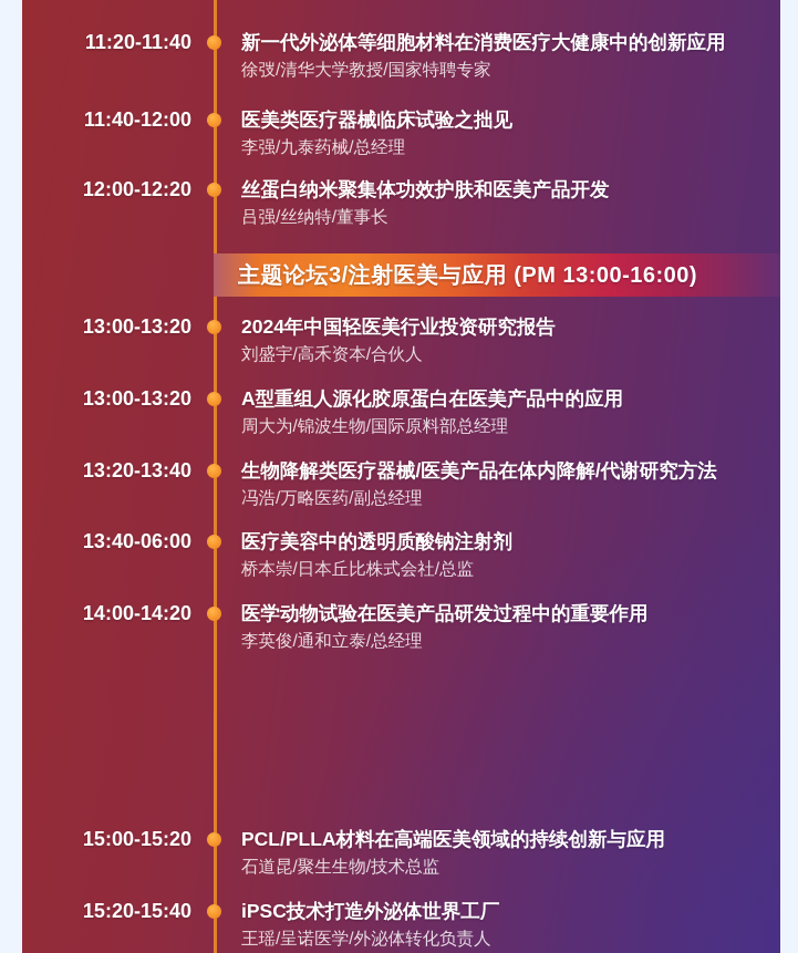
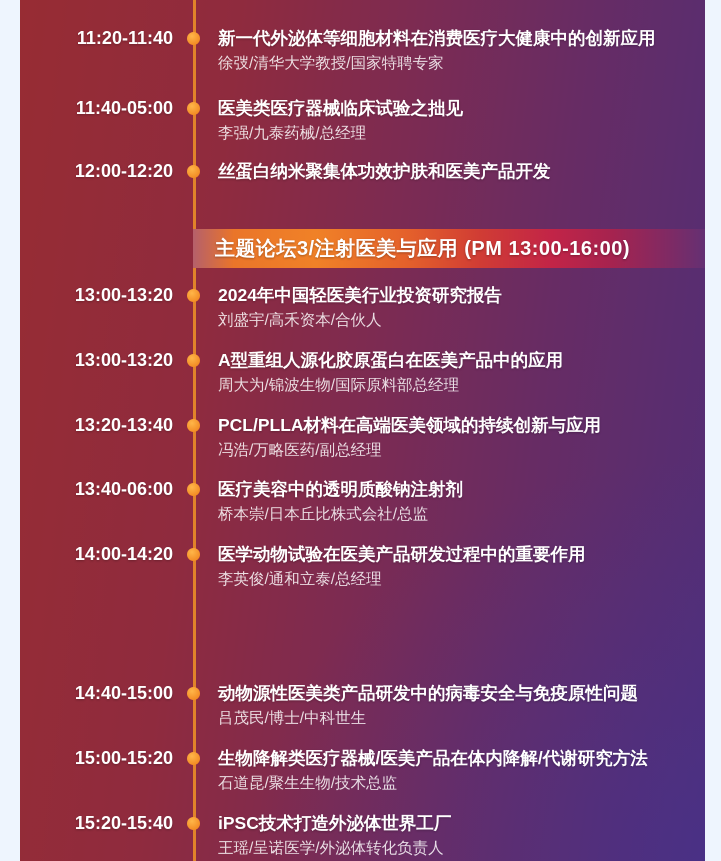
  11:20-11:40
  新一代外泌体等细胞材料在消费医疗大健康中的创新应用
  徐弢/清华大学教授/国家特聘专家
- 11:40-12:00
+ 11:40-05:00
  医美类医疗器械临床试验之拙见
  李强/九泰药械/总经理
  12:00-12:20
  丝蛋白纳米聚集体功效护肤和医美产品开发
- 吕强/丝纳特/董事长
  主题论坛3/注射医美与应用 (PM 13:00-16:00)
  13:00-13:20
  2024年中国轻医美行业投资研究报告
  刘盛宇/高禾资本/合伙人
  13:00-13:20
  A型重组人源化胶原蛋白在医美产品中的应用
  周大为/锦波生物/国际原料部总经理
  13:20-13:40
- 生物降解类医疗器械/医美产品在体内降解/代谢研究方法
+ PCL/PLLA材料在高端医美领域的持续创新与应用
  冯浩/万略医药/副总经理
  13:40-06:00
  医疗美容中的透明质酸钠注射剂
  桥本崇/日本丘比株式会社/总监
  14:00-14:20
  医学动物试验在医美产品研发过程中的重要作用
  李英俊/通和立泰/总经理
+ 14:40-15:00
+ 动物源性医美类产品研发中的病毒安全与免疫原性问题
+ 吕茂民/博士/中科世生
  15:00-15:20
- PCL/PLLA材料在高端医美领域的持续创新与应用
+ 生物降解类医疗器械/医美产品在体内降解/代谢研究方法
  石道昆/聚生生物/技术总监
  15:20-15:40
  iPSC技术打造外泌体世界工厂
  王瑶/呈诺医学/外泌体转化负责人
